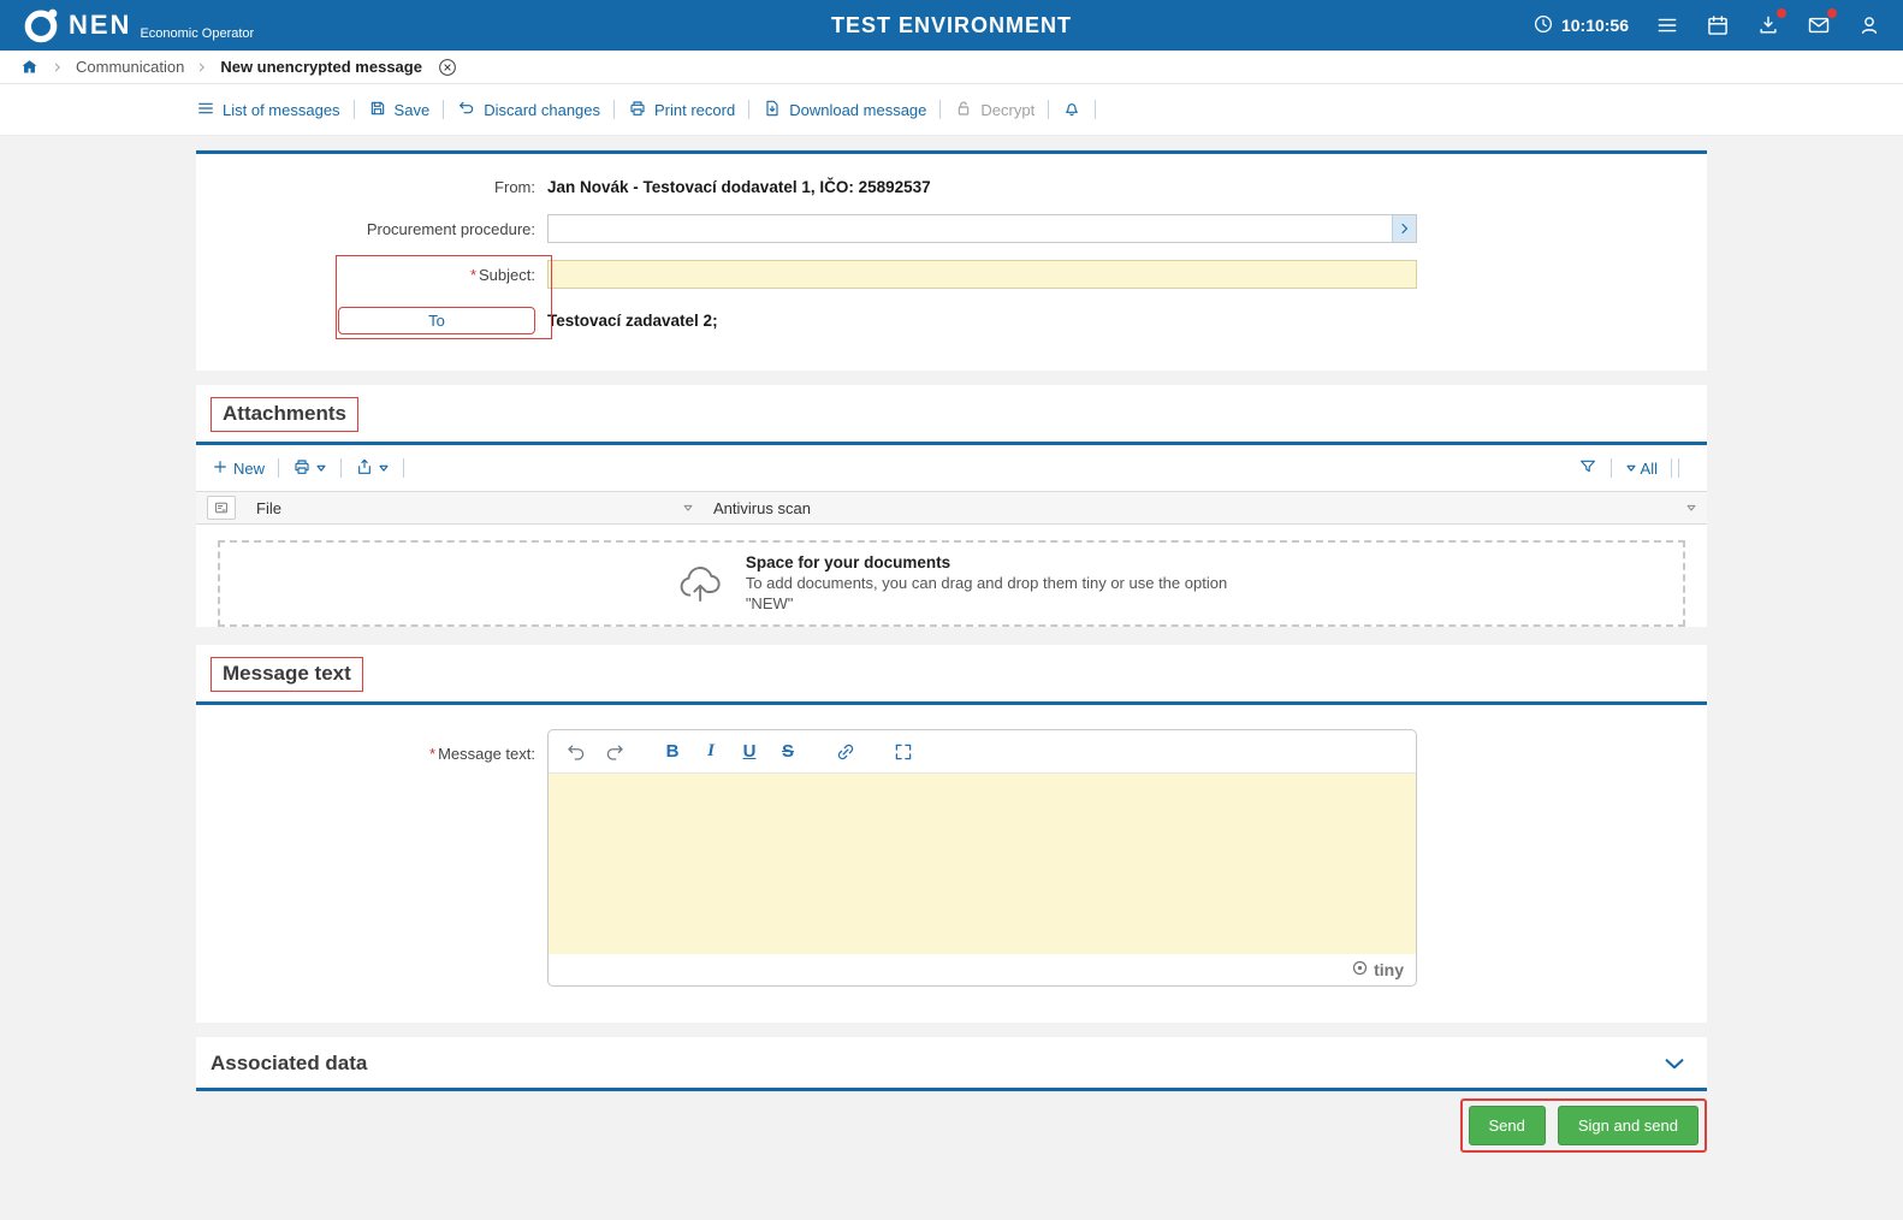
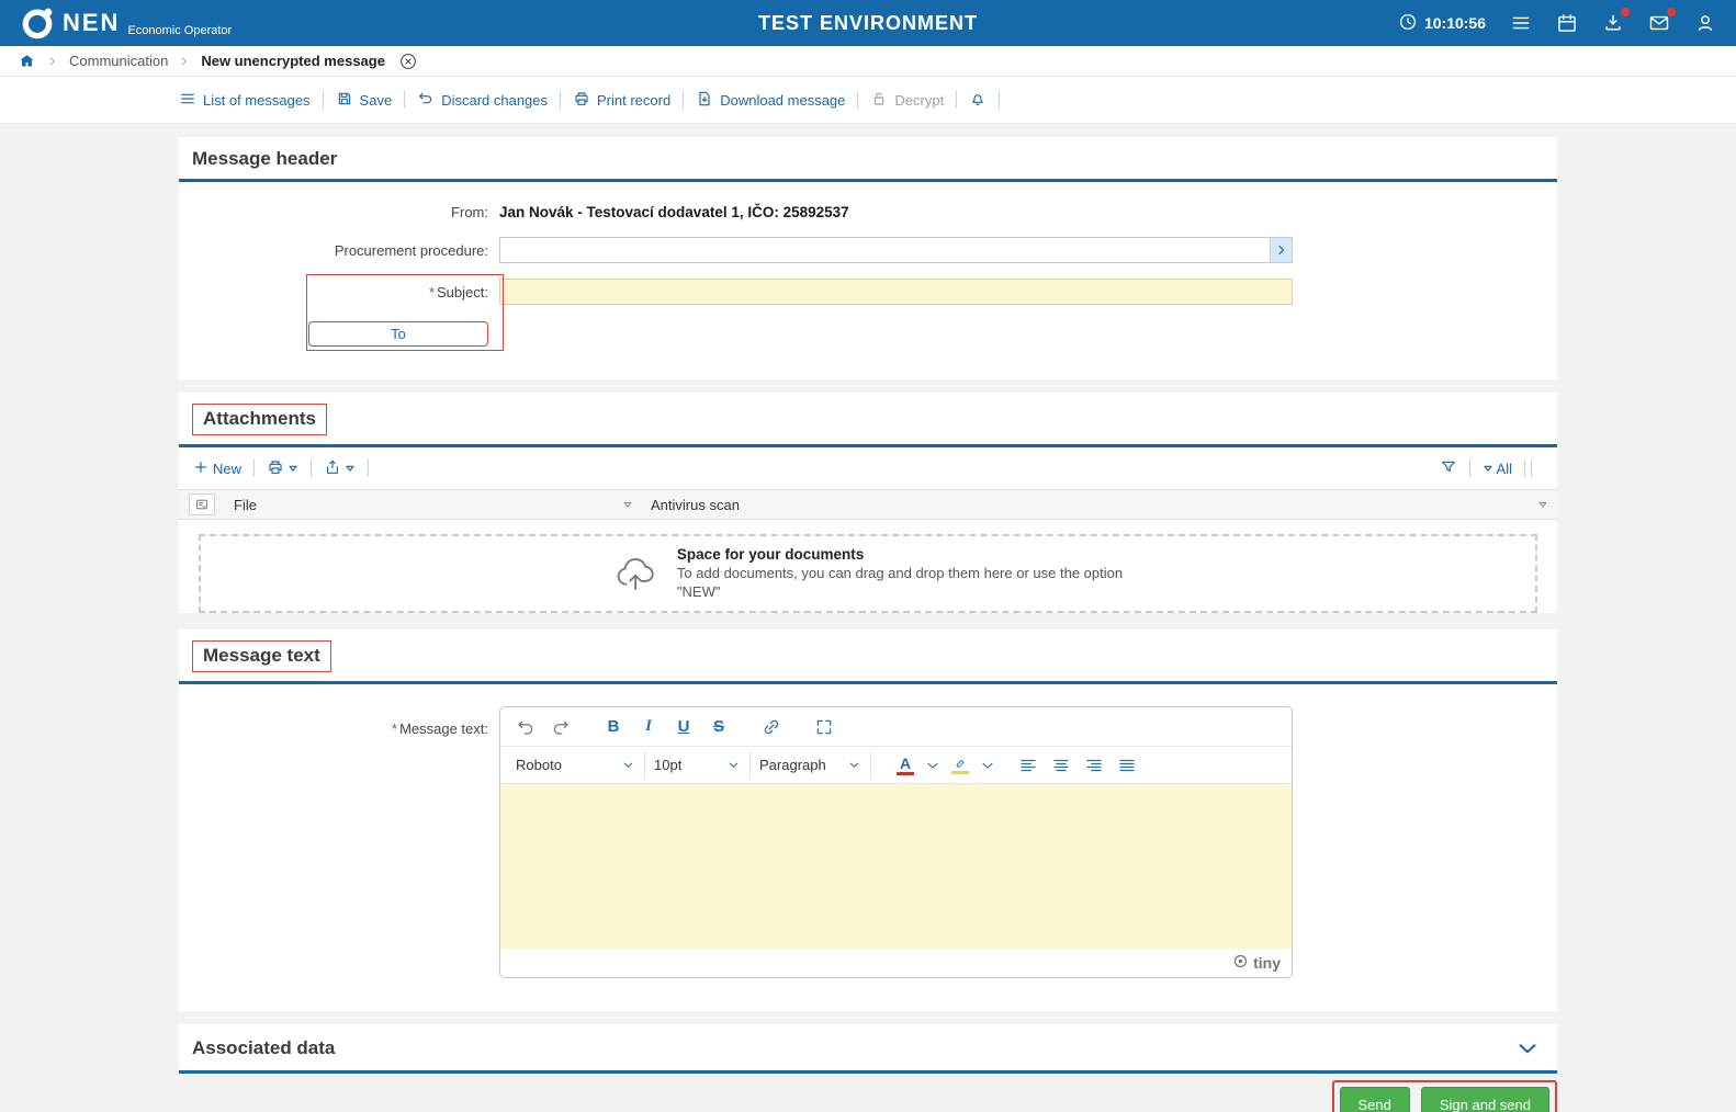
  NEN
  Economic Operator
  TEST ENVIRONMENT
  10:10:56
  Communication
  New unencrypted message
  List of messages
  Save
  Discard changes
  Print record
  Download message
  Decrypt
+ Message header
  From:
  Jan Novák - Testovací dodavatel 1, IČO: 25892537
  Procurement procedure:
  * Subject:
  To
- Testovací zadavatel 2;
  Attachments
  New
  All
  File
  Antivirus scan
  Space for your documents
- To add documents, you can drag and drop them tiny or use the option
+ To add documents, you can drag and drop them here or use the option
  "NEW"
  Message text
  * Message text:
  B
  I
  U
  S
+ Roboto
+ 10pt
+ Paragraph
+ A
  tiny
  Associated data
  Send
  Sign and send
